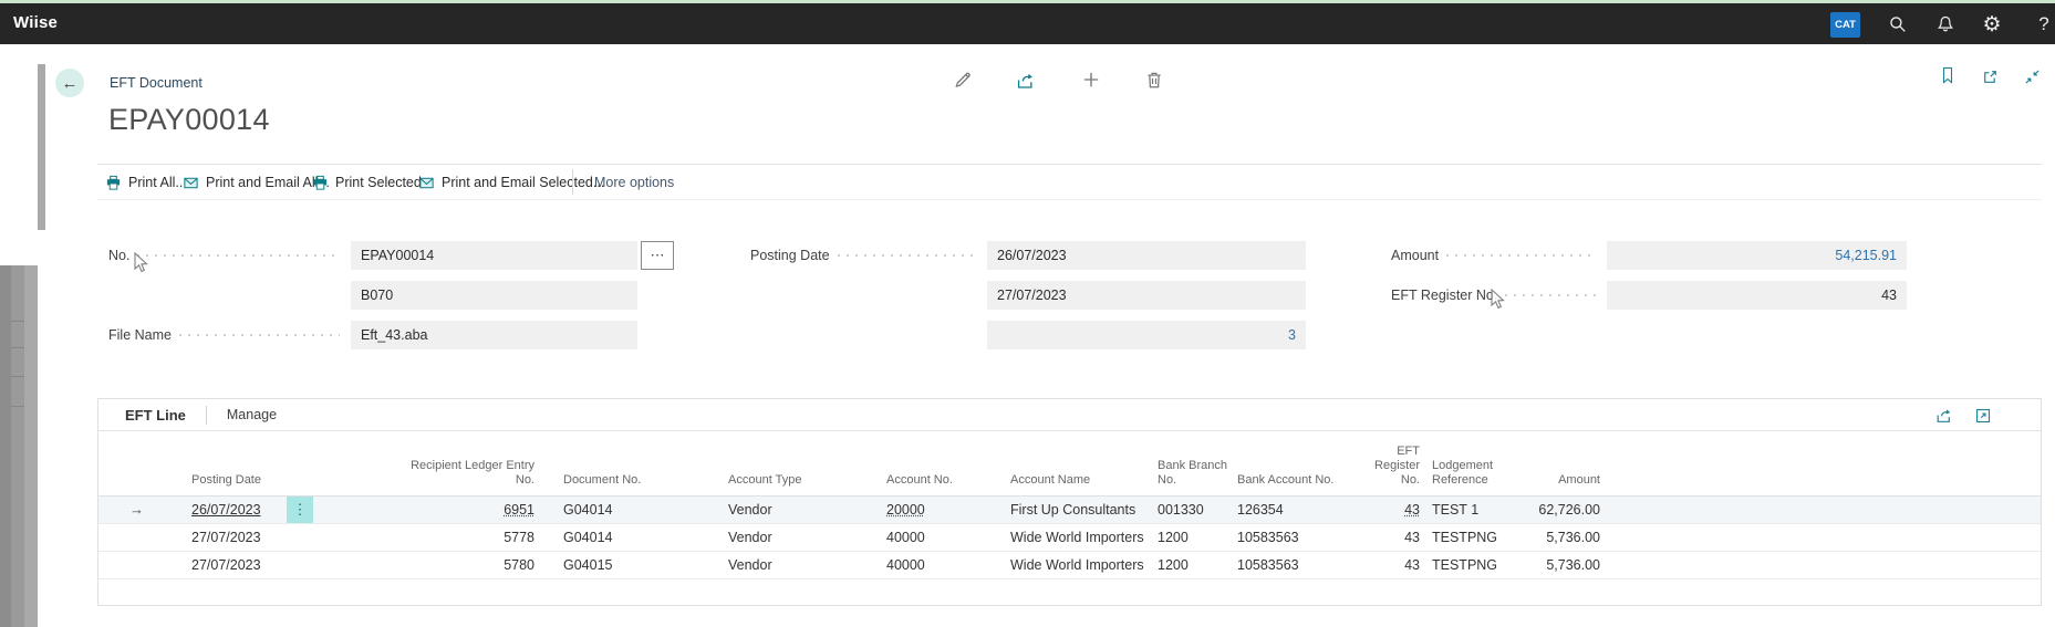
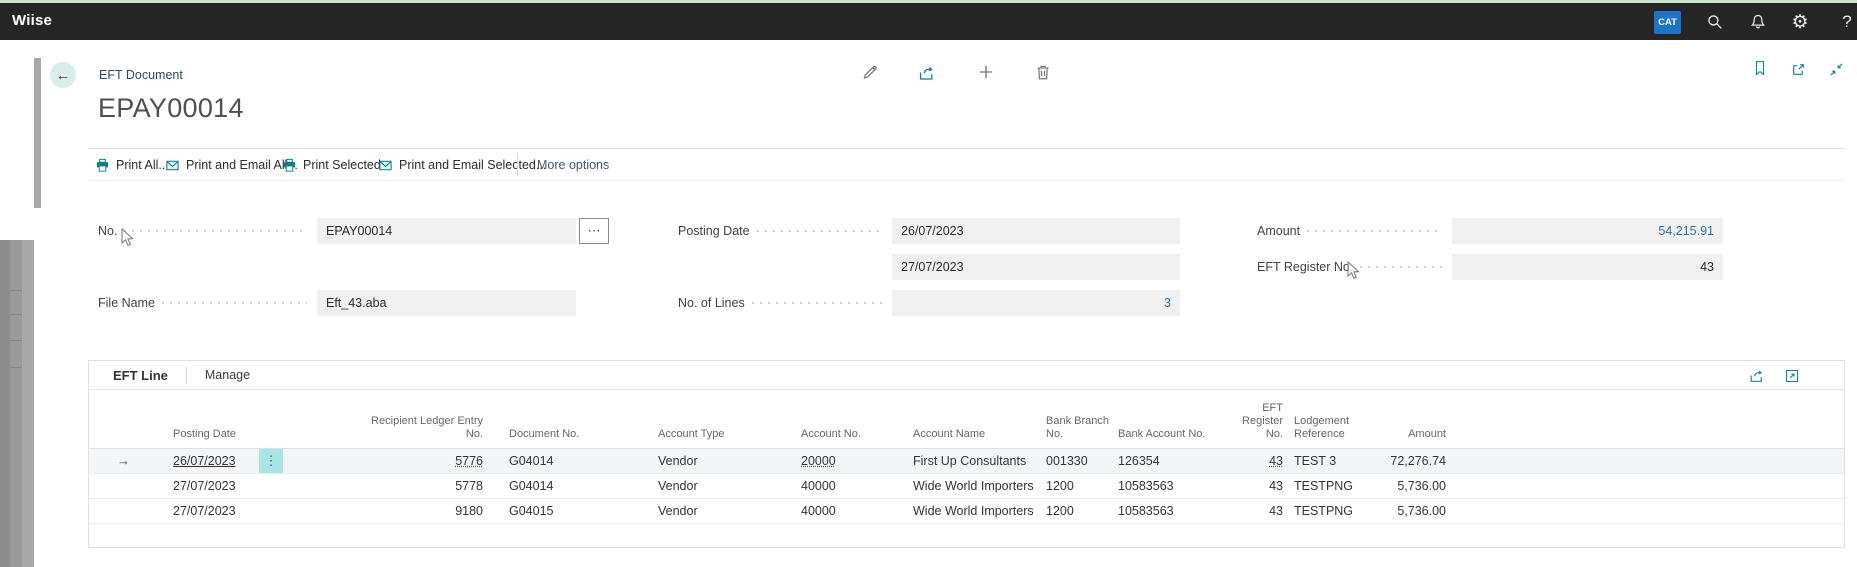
  Wiise
  CAT
  ⚙
  ?
  ←
  EFT Document
  EPAY00014
  Print All..
  Print and Email Al.
  Print Selected
  Print and Email Selected...
  More options
  No.
  EPAY00014
  ⋯
- B070
  File Name
  Eft_43.aba
  Posting Date
  26/07/2023
  27/07/2023
+ No. of Lines
  3
  Amount
  54,215.91
  EFT Register No.
  43
  EFT Line
  Manage
  Posting Date
  Recipient Ledger Entry
  No.
  Document No.
  Account Type
  Account No.
  Account Name
  Bank Branch No.
  Bank Account No.
  EFT Register No.
  Lodgement
  Reference
  Amount
  →
  26/07/2023
  ⋮
- 6951
+ 5776
  G04014
  Vendor
  20000
  First Up Consultants
  001330
  126354
  43
- TEST 1
+ TEST 3
- 62,726.00
+ 72,276.74
  27/07/2023
  5778
  G04014
  Vendor
  40000
  Wide World Importers
  1200
  10583563
  43
  TESTPNG
  5,736.00
  27/07/2023
- 5780
+ 9180
  G04015
  Vendor
  40000
  Wide World Importers
  1200
  10583563
  43
  TESTPNG
  5,736.00
